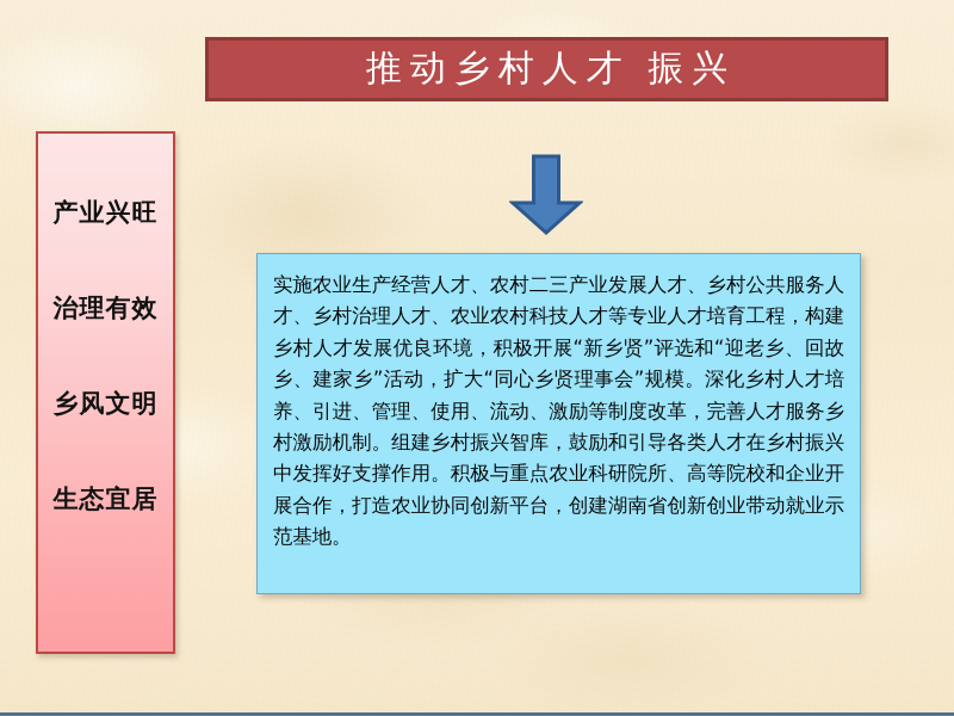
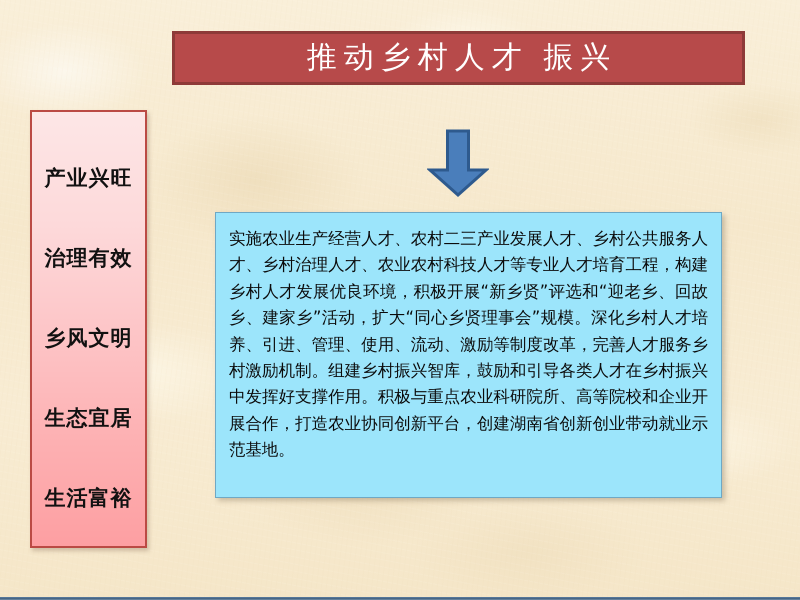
  推动乡村人才 振兴
  产业兴旺
  治理有效
  乡风文明
  生态宜居
+ 生活富裕
  实施农业生产经营人才、农村二三产业发展人才、乡村公共服务人才、乡村治理人才、农业农村科技人才等专业人才培育工程，构建乡村人才发展优良环境，积极开展“新乡贤”评选和“迎老乡、回故乡、建家乡”活动，扩大“同心乡贤理事会”规模。深化乡村人才培养、引进、管理、使用、流动、激励等制度改革，完善人才服务乡村激励机制。组建乡村振兴智库，鼓励和引导各类人才在乡村振兴中发挥好支撑作用。积极与重点农业科研院所、高等院校和企业开展合作，打造农业协同创新平台，创建湖南省创新创业带动就业示范基地。
